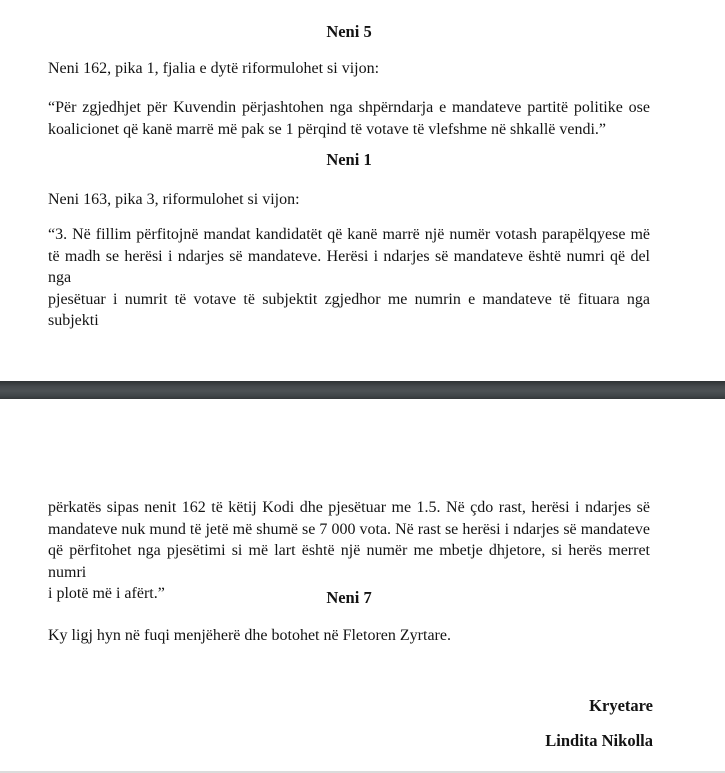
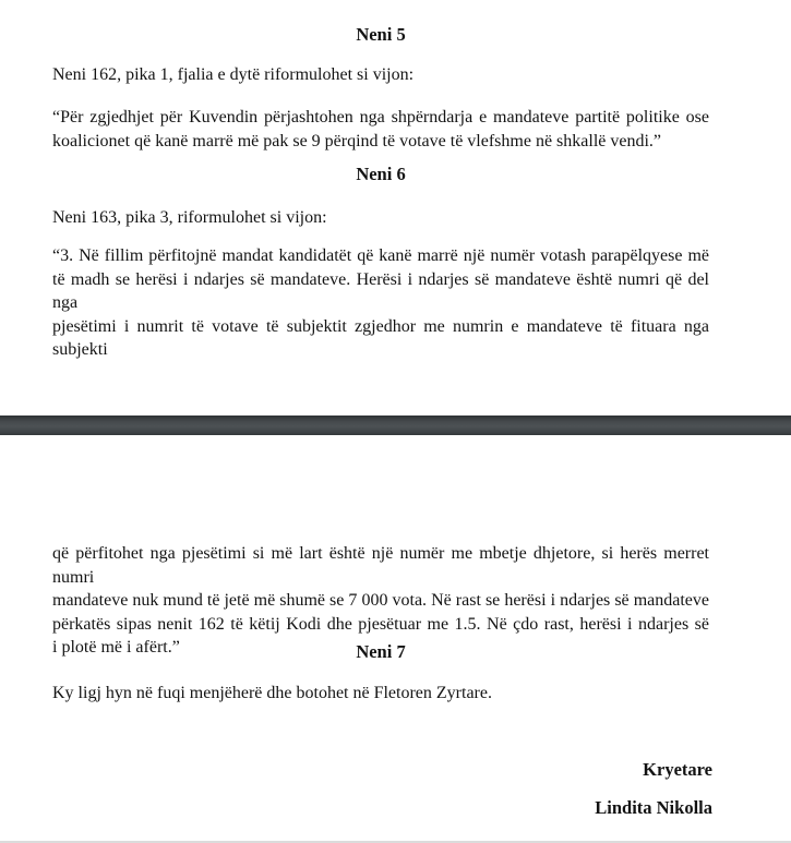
  Neni 5
  Neni 162, pika 1, fjalia e dytë riformulohet si vijon:
  “Për zgjedhjet për Kuvendin përjashtohen nga shpërndarja e mandateve partitë politike ose
- koalicionet që kanë marrë më pak se 1 përqind të votave të vlefshme në shkallë vendi.”
+ koalicionet që kanë marrë më pak se 9 përqind të votave të vlefshme në shkallë vendi.”
- Neni 1
+ Neni 6
  Neni 163, pika 3, riformulohet si vijon:
  “3. Në fillim përfitojnë mandat kandidatët që kanë marrë një numër votash parapëlqyese më
  të madh se herësi i ndarjes së mandateve. Herësi i ndarjes së mandateve është numri që del nga
- pjesëtuar i numrit të votave të subjektit zgjedhor me numrin e mandateve të fituara nga subjekti
+ pjesëtimi i numrit të votave të subjektit zgjedhor me numrin e mandateve të fituara nga subjekti
- përkatës sipas nenit 162 të këtij Kodi dhe pjesëtuar me 1.5. Në çdo rast, herësi i ndarjes së
+ që përfitohet nga pjesëtimi si më lart është një numër me mbetje dhjetore, si herës merret numri
  mandateve nuk mund të jetë më shumë se 7 000 vota. Në rast se herësi i ndarjes së mandateve
- që përfitohet nga pjesëtimi si më lart është një numër me mbetje dhjetore, si herës merret numri
+ përkatës sipas nenit 162 të këtij Kodi dhe pjesëtuar me 1.5. Në çdo rast, herësi i ndarjes së
  i plotë më i afërt.”
  Neni 7
  Ky ligj hyn në fuqi menjëherë dhe botohet në Fletoren Zyrtare.
  Kryetare
  Lindita Nikolla
